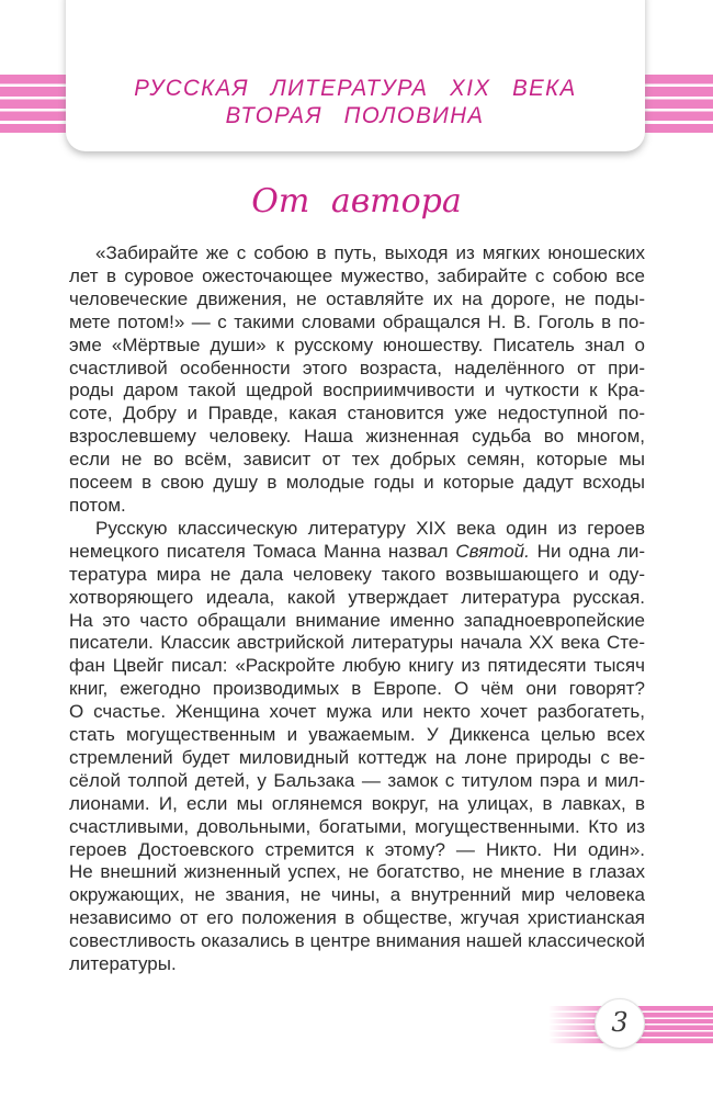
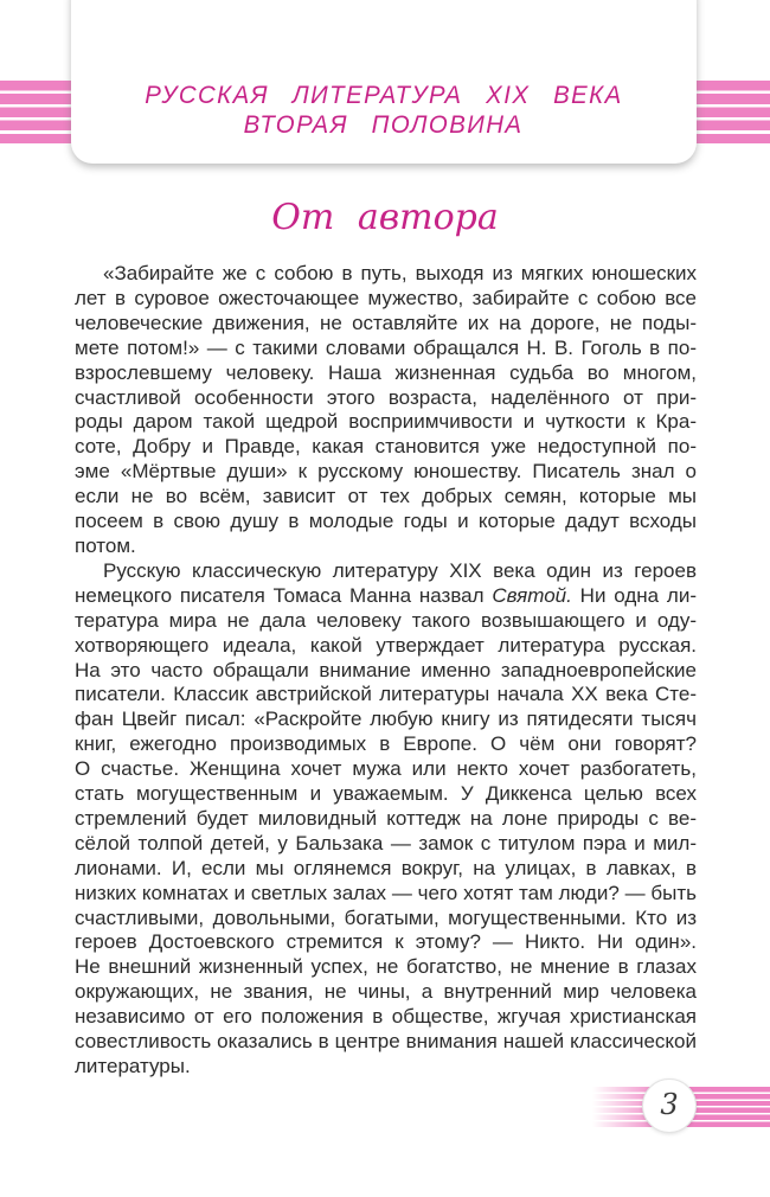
  РУССКАЯ ЛИТЕРАТУРА XIX ВЕКА
  ВТОРАЯ ПОЛОВИНА
  От автора
  «Забирайте же с собою в путь, выходя из мягких юношеских
  лет в суровое ожесточающее мужество, забирайте с собою все
  человеческие движения, не оставляйте их на дороге, не поды-
  мете потом!» — с такими словами обращался Н. В. Гоголь в по-
- эме «Мёртвые души» к русскому юношеству. Писатель знал о
+ взрослевшему человеку. Наша жизненная судьба во многом,
  счастливой особенности этого возраста, наделённого от при-
  роды даром такой щедрой восприимчивости и чуткости к Кра-
  соте, Добру и Правде, какая становится уже недоступной по-
- взрослевшему человеку. Наша жизненная судьба во многом,
+ эме «Мёртвые души» к русскому юношеству. Писатель знал о
  если не во всём, зависит от тех добрых семян, которые мы
  посеем в свою душу в молодые годы и которые дадут всходы
  потом.
  Русскую классическую литературу XIX века один из героев
  немецкого писателя Томаса Манна назвал Святой. Ни одна ли-
  тература мира не дала человеку такого возвышающего и оду-
  хотворяющего идеала, какой утверждает литература русская.
  На это часто обращали внимание именно западноевропейские
  писатели. Классик австрийской литературы начала XX века Сте-
  фан Цвейг писал: «Раскройте любую книгу из пятидесяти тысяч
  книг, ежегодно производимых в Европе. О чём они говорят?
  О счастье. Женщина хочет мужа или некто хочет разбогатеть,
  стать могущественным и уважаемым. У Диккенса целью всех
  стремлений будет миловидный коттедж на лоне природы с ве-
  сёлой толпой детей, у Бальзака — замок с титулом пэра и мил-
  лионами. И, если мы оглянемся вокруг, на улицах, в лавках, в
+ низких комнатах и светлых залах — чего хотят там люди? — быть
  счастливыми, довольными, богатыми, могущественными. Кто из
  героев Достоевского стремится к этому? — Никто. Ни один».
  Не внешний жизненный успех, не богатство, не мнение в глазах
  окружающих, не звания, не чины, а внутренний мир человека
  независимо от его положения в обществе, жгучая христианская
  совестливость оказались в центре внимания нашей классической
  литературы.
  3
